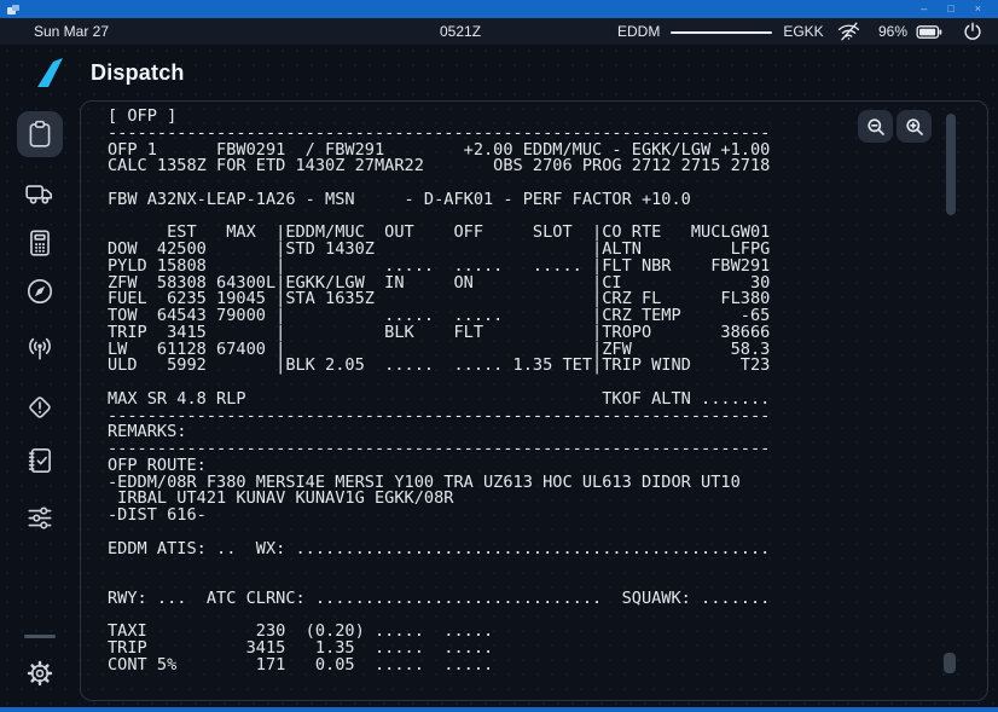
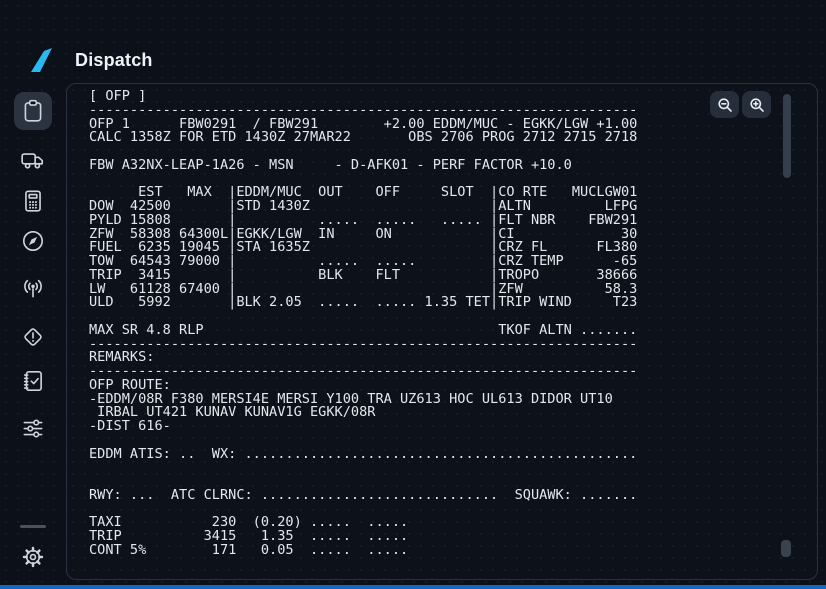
- –
- □
- ×
- Sun Mar 27
- 0521Z
- EDDM
- EGKK
- 96%
  Dispatch
  [ OFP ]
  -------------------------------------------------------------------
  OFP 1 FBW0291 / FBW291 +2.00 EDDM/MUC - EGKK/LGW +1.00
  CALC 1358Z FOR ETD 1430Z 27MAR22 OBS 2706 PROG 2712 2715 2718
  FBW A32NX-LEAP-1A26 - MSN - D-AFK01 - PERF FACTOR +10.0
  EST MAX |EDDM/MUC OUT OFF SLOT |CO RTE MUCLGW01
  DOW 42500 |STD 1430Z |ALTN LFPG
  PYLD 15808 | ..... ..... ..... |FLT NBR FBW291
  ZFW 58308 64300L|EGKK/LGW IN ON |CI 30
  FUEL 6235 19045 |STA 1635Z |CRZ FL FL380
  TOW 64543 79000 | ..... ..... |CRZ TEMP -65
  TRIP 3415 | BLK FLT |TROPO 38666
  LW 61128 67400 | |ZFW 58.3
  ULD 5992 |BLK 2.05 ..... ..... 1.35 TET|TRIP WIND T23
  MAX SR 4.8 RLP TKOF ALTN .......
  -------------------------------------------------------------------
  REMARKS:
  -------------------------------------------------------------------
  OFP ROUTE:
  -EDDM/08R F380 MERSI4E MERSI Y100 TRA UZ613 HOC UL613 DIDOR UT10
  IRBAL UT421 KUNAV KUNAV1G EGKK/08R
  -DIST 616-
  EDDM ATIS: .. WX: ................................................
  RWY: ... ATC CLRNC: ............................. SQUAWK: .......
  TAXI 230 (0.20) ..... .....
  TRIP 3415 1.35 ..... .....
  CONT 5% 171 0.05 ..... .....
